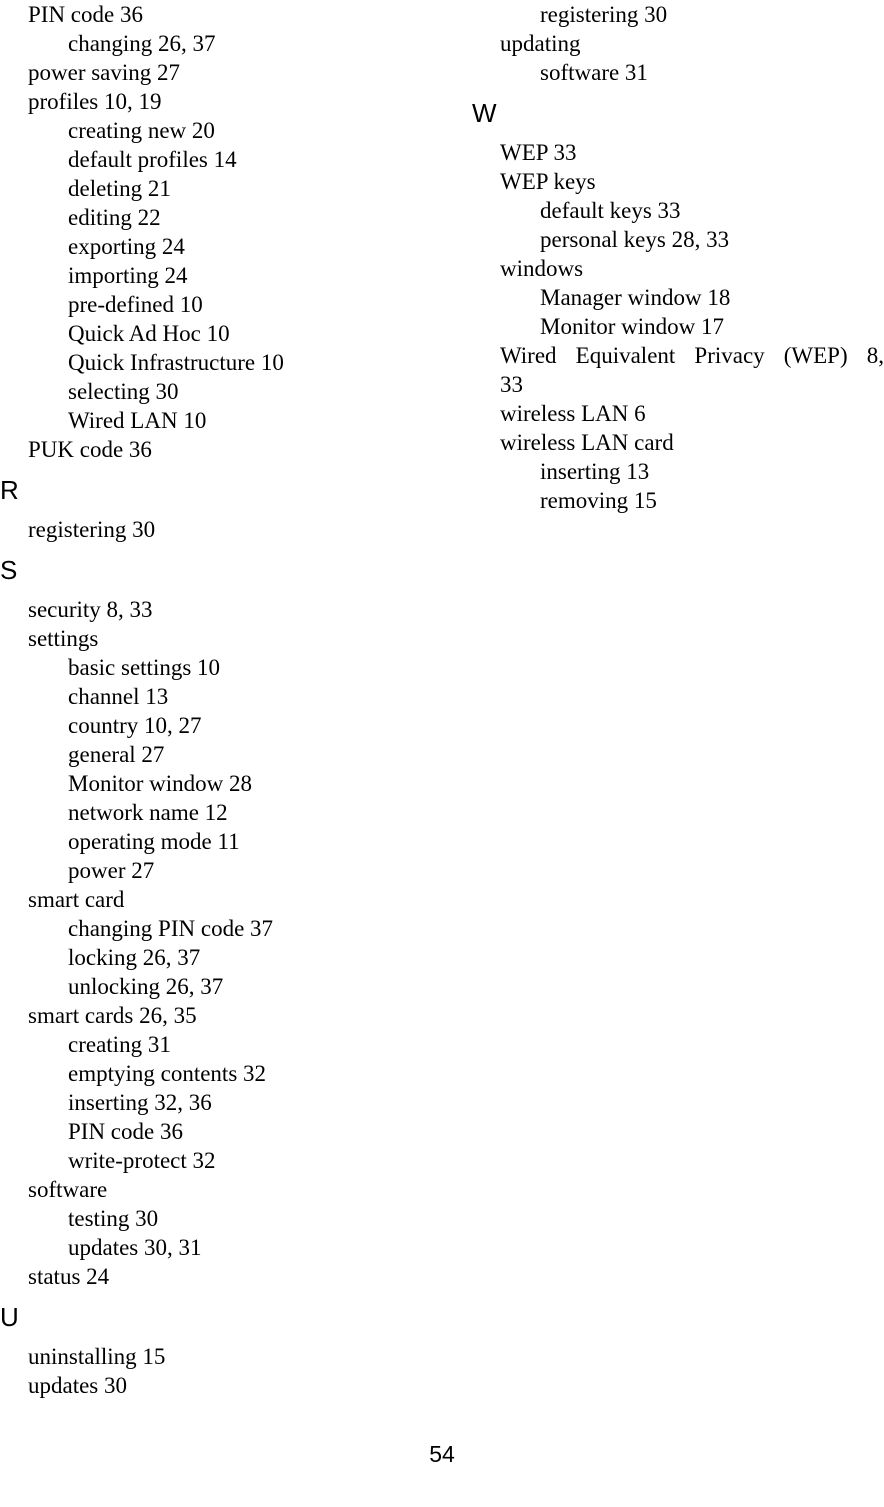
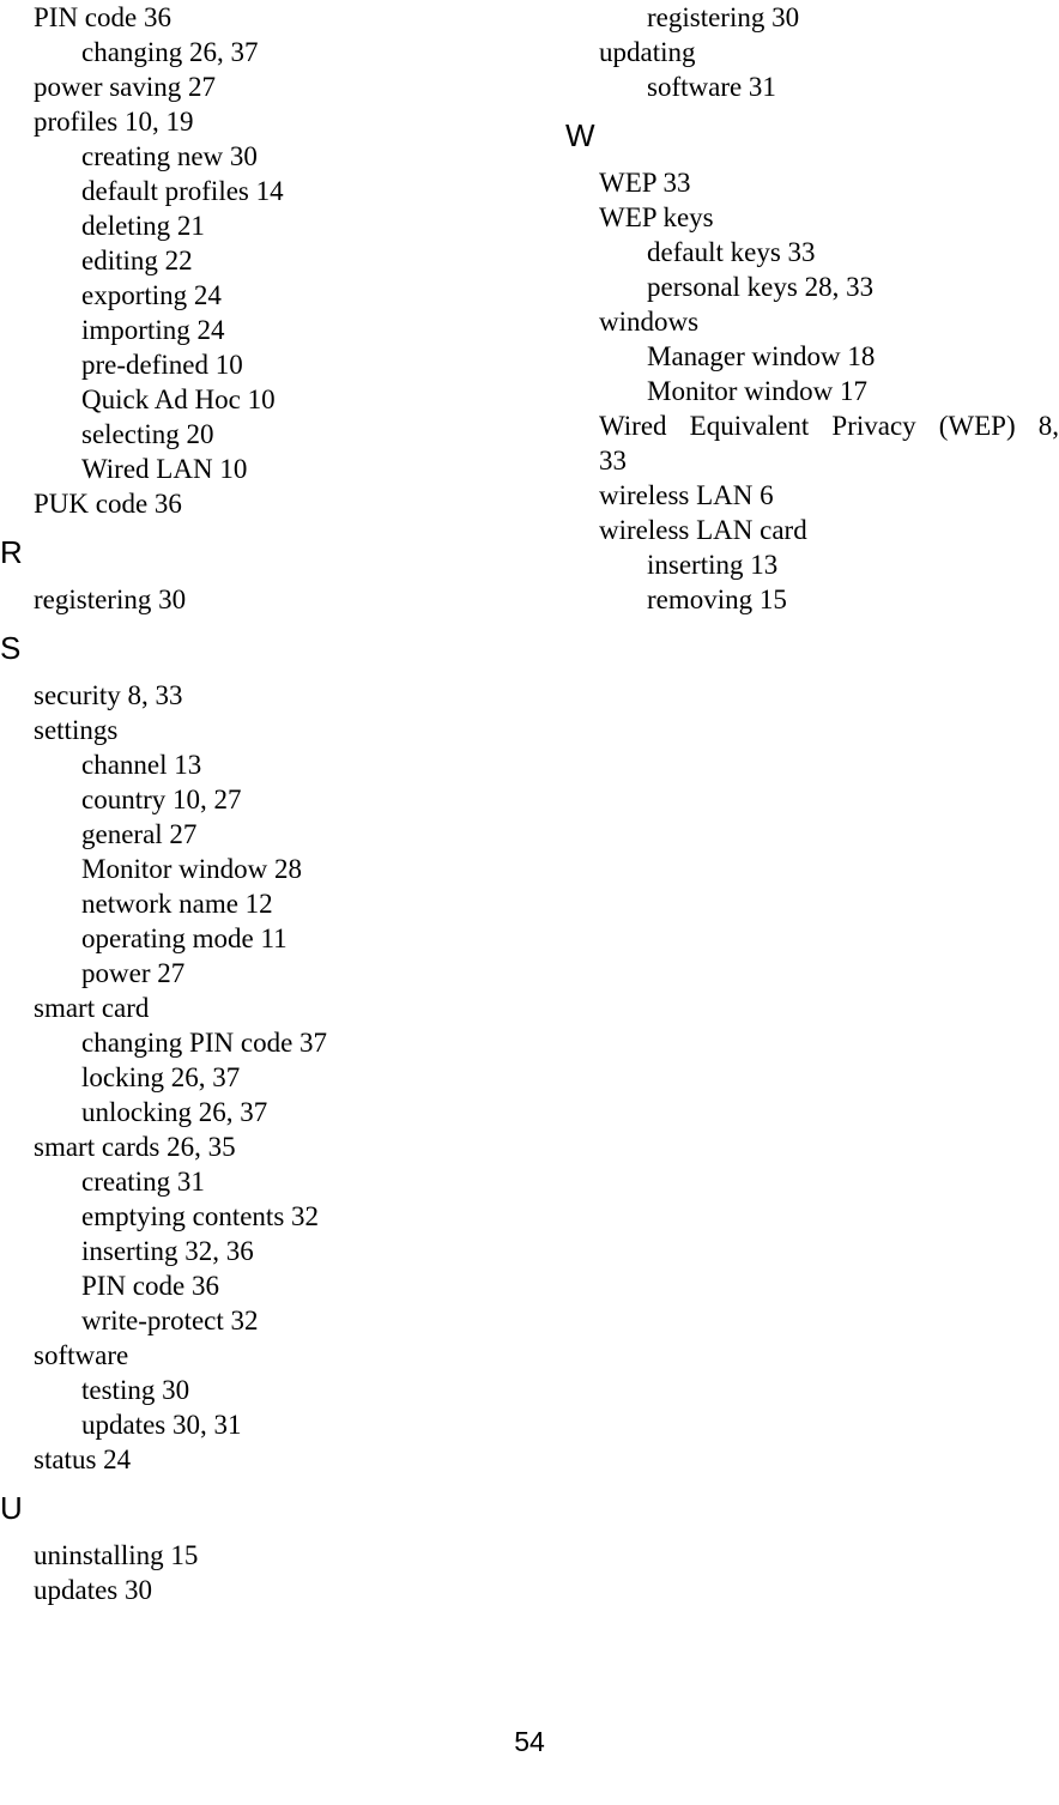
  PIN code 36
  changing 26, 37
  power saving 27
  profiles 10, 19
- creating new 20
+ creating new 30
  default profiles 14
  deleting 21
  editing 22
  exporting 24
  importing 24
  pre-defined 10
  Quick Ad Hoc 10
- Quick Infrastructure 10
- selecting 30
+ selecting 20
  Wired LAN 10
  PUK code 36
  R
  registering 30
  S
  security 8, 33
  settings
- basic settings 10
  channel 13
  country 10, 27
  general 27
  Monitor window 28
  network name 12
  operating mode 11
  power 27
  smart card
  changing PIN code 37
  locking 26, 37
  unlocking 26, 37
  smart cards 26, 35
  creating 31
  emptying contents 32
  inserting 32, 36
  PIN code 36
  write-protect 32
  software
  testing 30
  updates 30, 31
  status 24
  U
  uninstalling 15
  updates 30
  registering 30
  updating
  software 31
  W
  WEP 33
  WEP keys
  default keys 33
  personal keys 28, 33
  windows
  Manager window 18
  Monitor window 17
  Wired Equivalent Privacy (WEP) 8,
  33
  wireless LAN 6
  wireless LAN card
  inserting 13
  removing 15
  54
